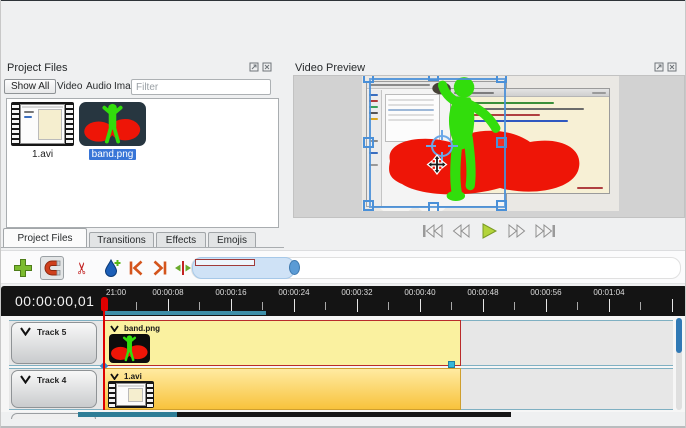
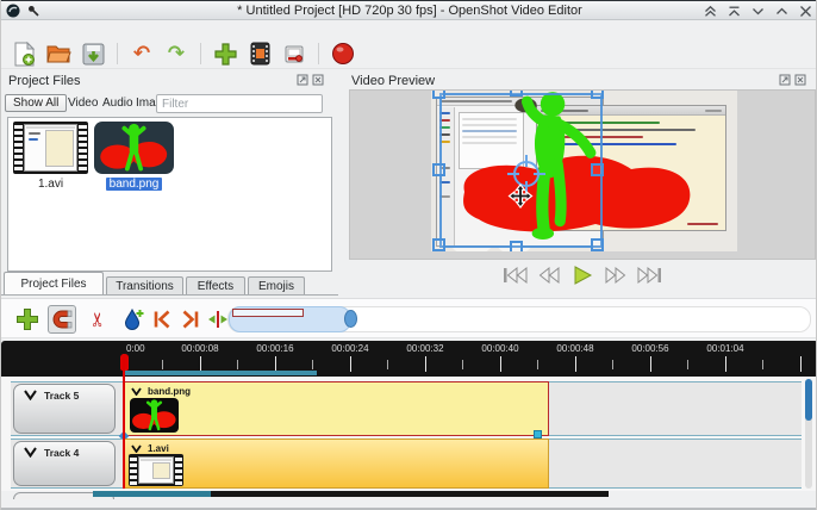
+ * Untitled Project [HD 720p 30 fps] - OpenShot Video Editor
+ ↶
+ ↷
  Project Files
  Show All
  Video
  Audio
  Filter
  1.avi
  band.png
  Project Files
  Transitions
  Effects
  Emojis
  Video Preview
- 00:00:00,01
- 21:00
+ 0:00
  00:00:08
  00:00:16
  00:00:24
  00:00:32
  00:00:40
  00:00:48
  00:00:56
  00:01:04
  Track 5
  band.png
  Track 4
  1.avi
